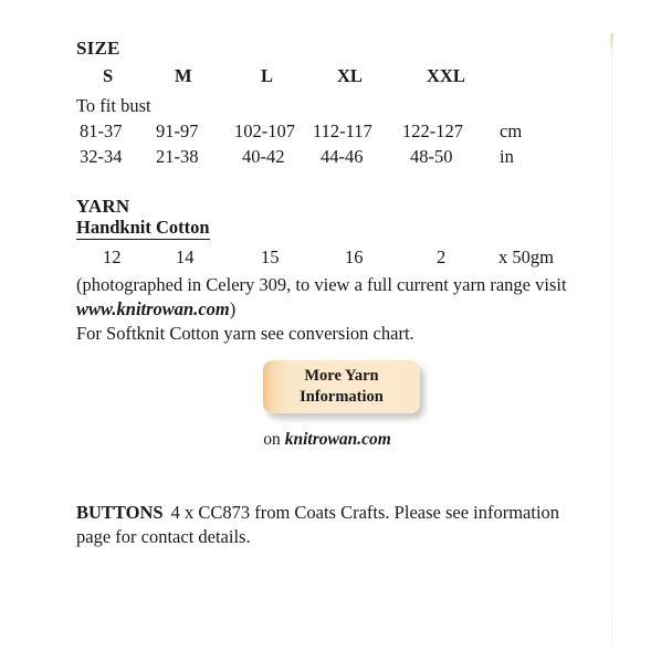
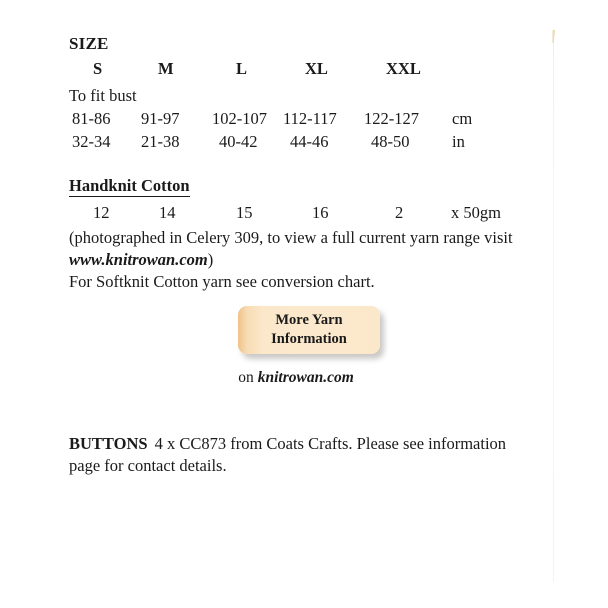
  SIZE
  S
  M
  L
  XL
  XXL
  To fit bust
- 81-37
+ 81-86
  91-97
  102-107
  112-117
  122-127
  cm
  32-34
  21-38
  40-42
  44-46
  48-50
  in
- YARN
  Handknit Cotton
  12
  14
  15
  16
  2
  x 50gm
  (photographed in Celery 309, to view a full current yarn range visit
  www.knitrowan.com)
  For Softknit Cotton yarn see conversion chart.
  More Yarn
  Information
  on knitrowan.com
  BUTTONS 4 x CC873 from Coats Crafts. Please see information
  page for contact details.
